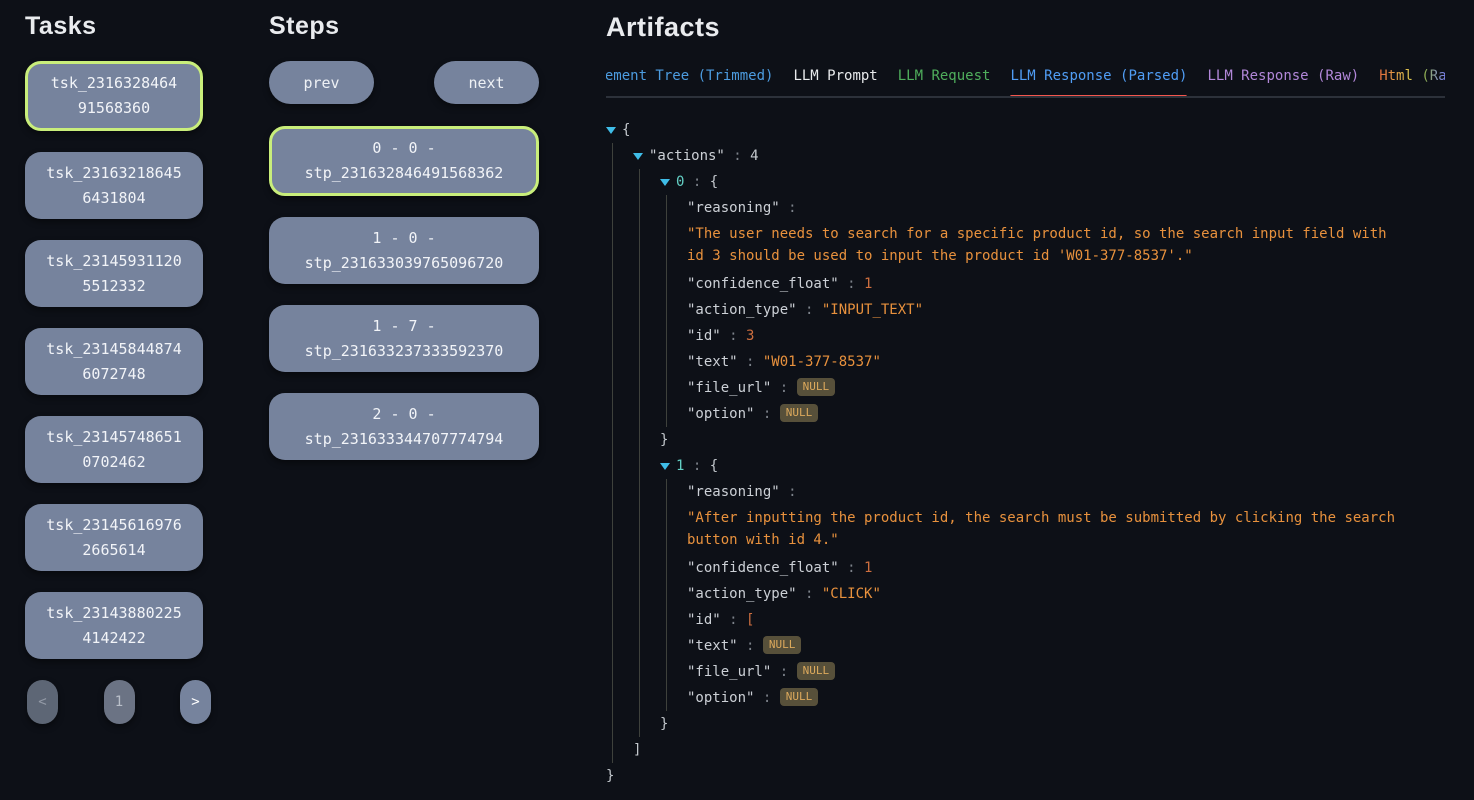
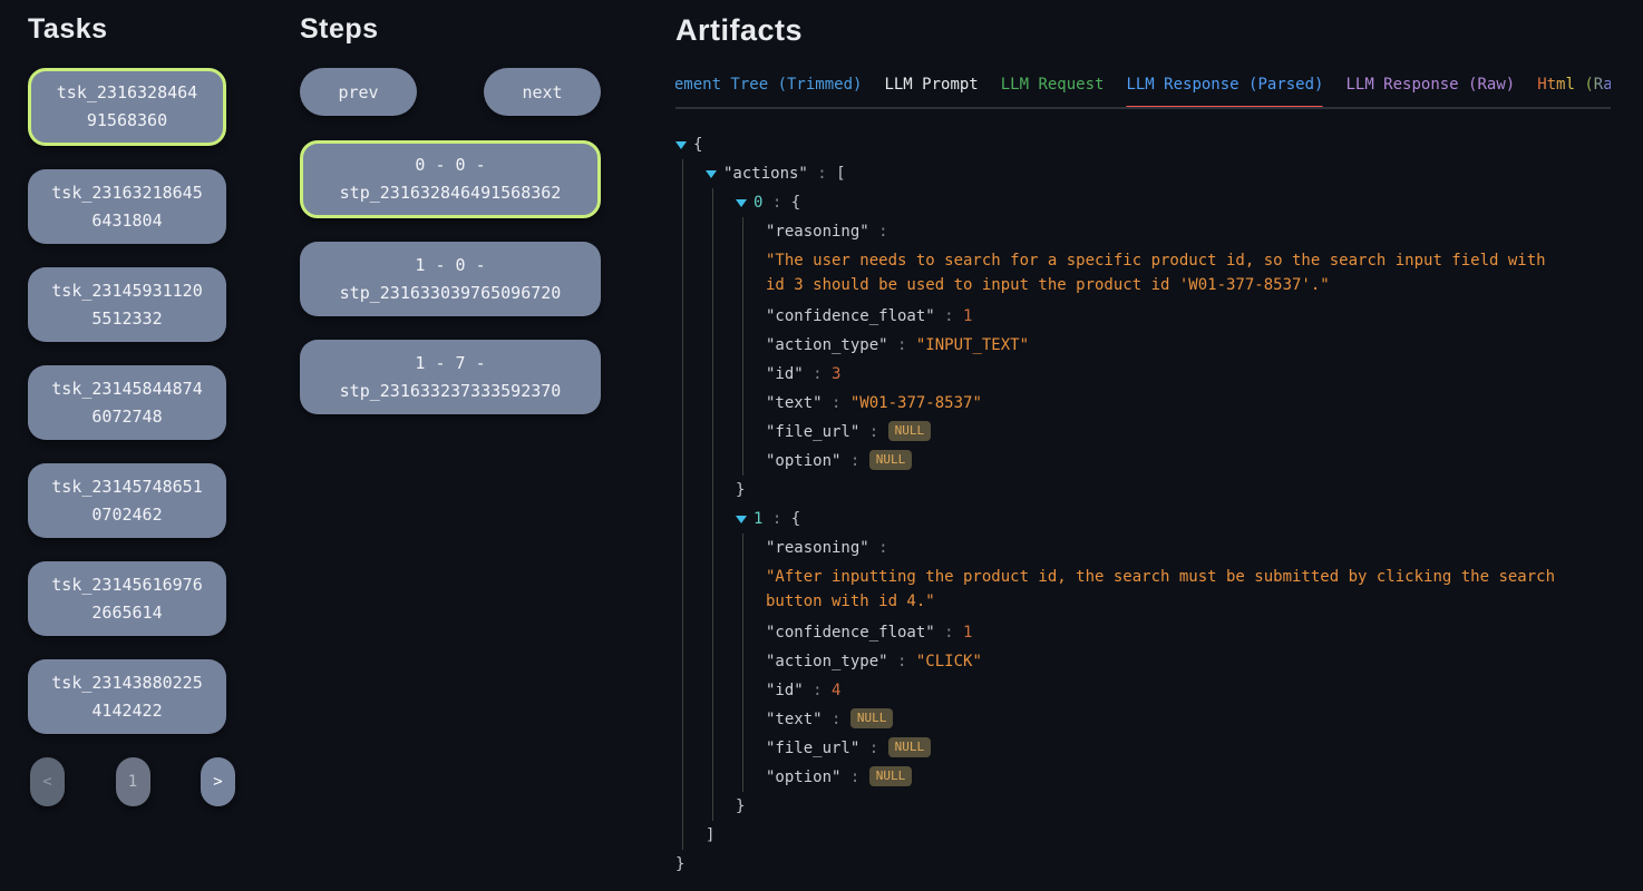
  Tasks
  tsk_231632846491568360
  tsk_231632186456431804
  tsk_231459311205512332
  tsk_231458448746072748
  tsk_231457486510702462
  tsk_231456169762665614
  tsk_231438802254142422
  <
  1
  >
  Steps
  prev
  next
  0 - 0 - stp_231632846491568362
  1 - 0 - stp_231633039765096720
  1 - 7 - stp_231633237333592370
- 2 - 0 - stp_231633344707774794
  Artifacts
  ement Tree (Trimmed) LLM Prompt LLM Request LLM Response (Parsed) LLM Response (Raw) Html (Ra
  {
- "actions" : 4
+ "actions" : [
  0 : {
  "reasoning" :
  "The user needs to search for a specific product id, so the search input field with id 3 should be used to input the product id 'W01-377-8537'."
  "confidence_float" : 1
  "action_type" : "INPUT_TEXT"
  "id" : 3
  "text" : "W01-377-8537"
  "file_url" : NULL
  "option" : NULL
  }
  1 : {
  "reasoning" :
  "After inputting the product id, the search must be submitted by clicking the search button with id 4."
  "confidence_float" : 1
  "action_type" : "CLICK"
- "id" : [
+ "id" : 4
  "text" : NULL
  "file_url" : NULL
  "option" : NULL
  }
  ]
  }
